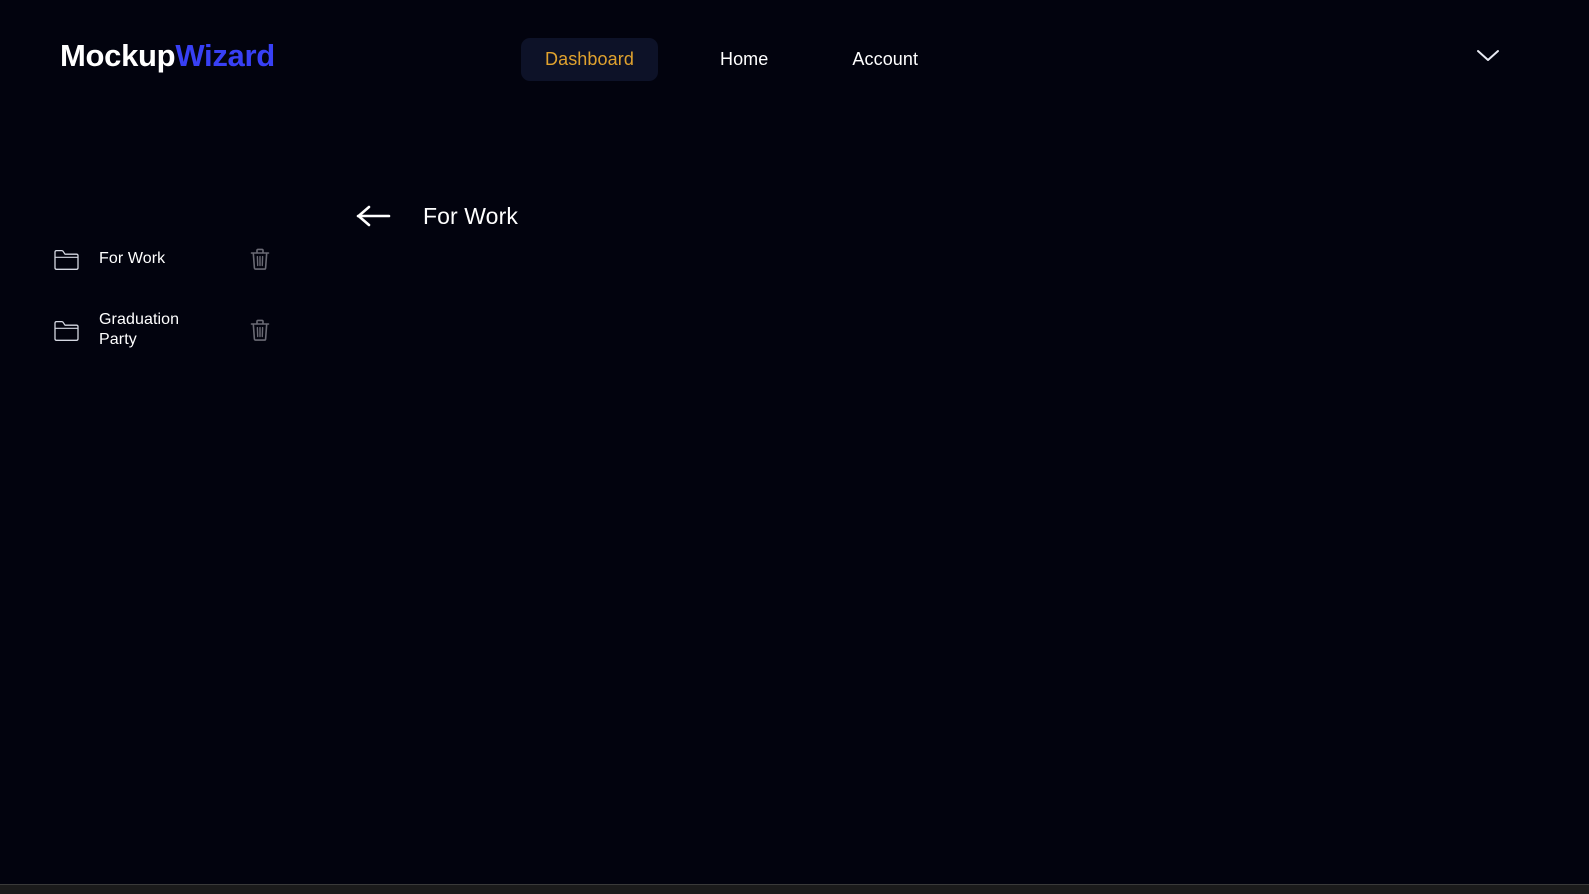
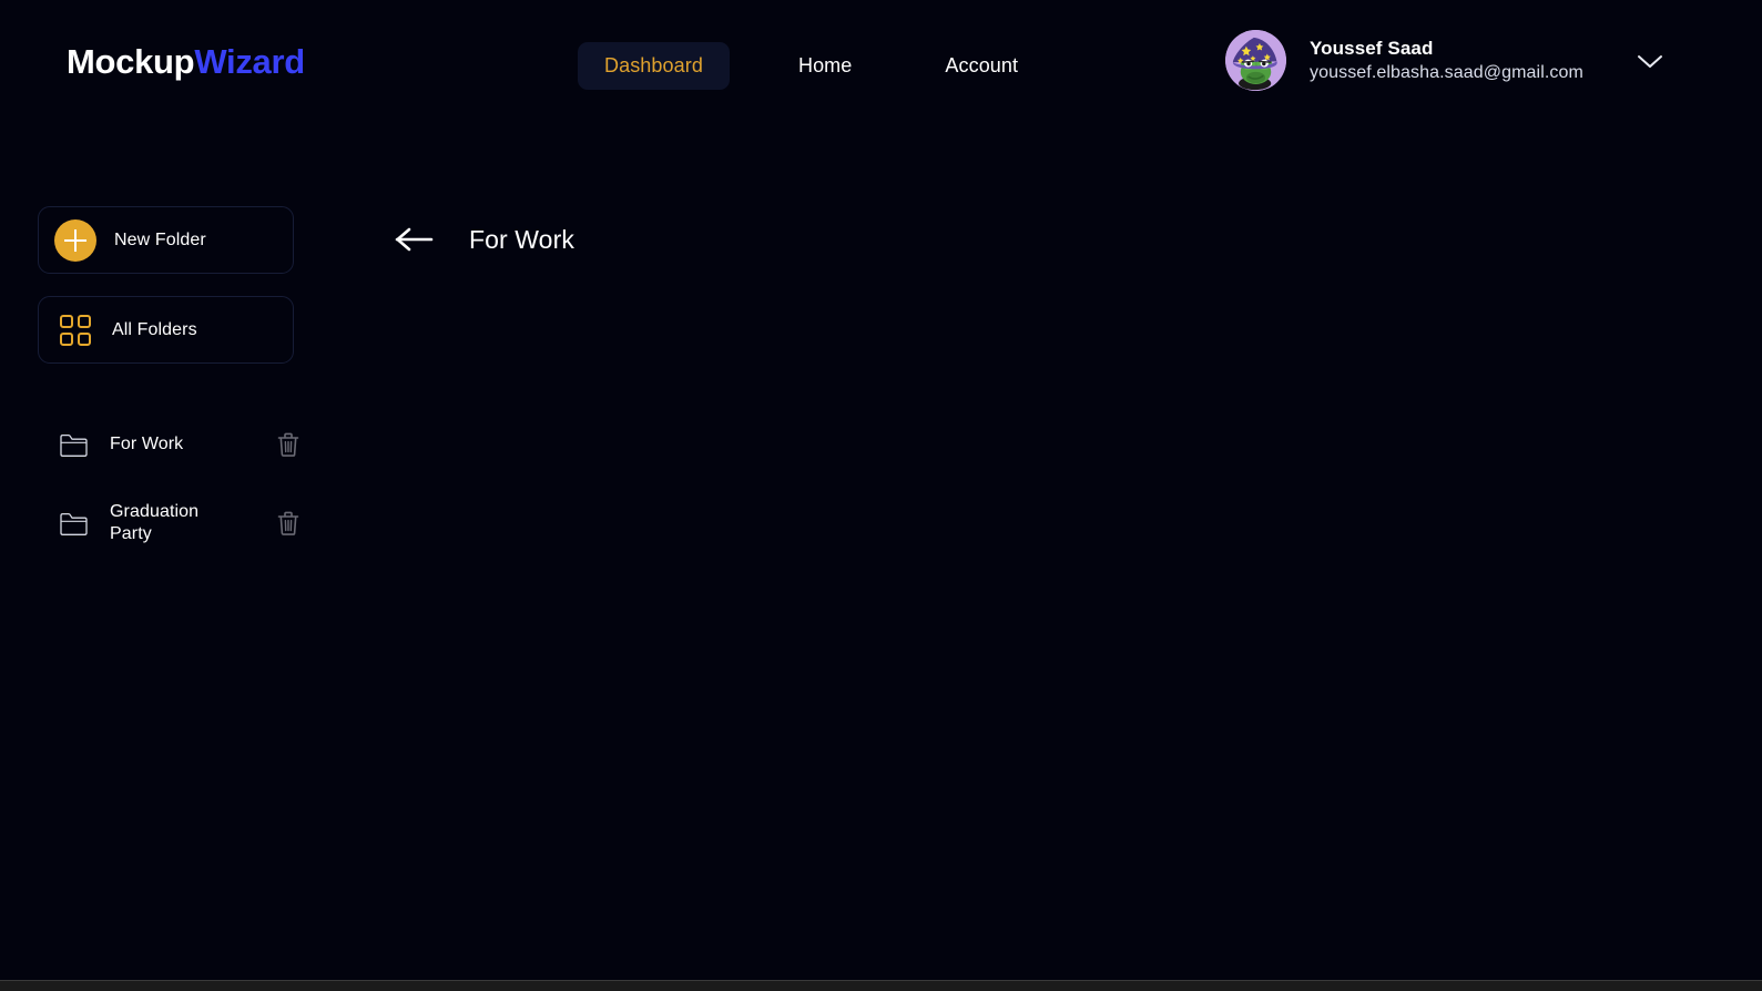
  MockupWizard
  Dashboard
  Home
  Account
+ Youssef Saad
+ youssef.elbasha.saad@gmail.com
+ New Folder
+ All Folders
  For Work
  Graduation Party
  For Work
